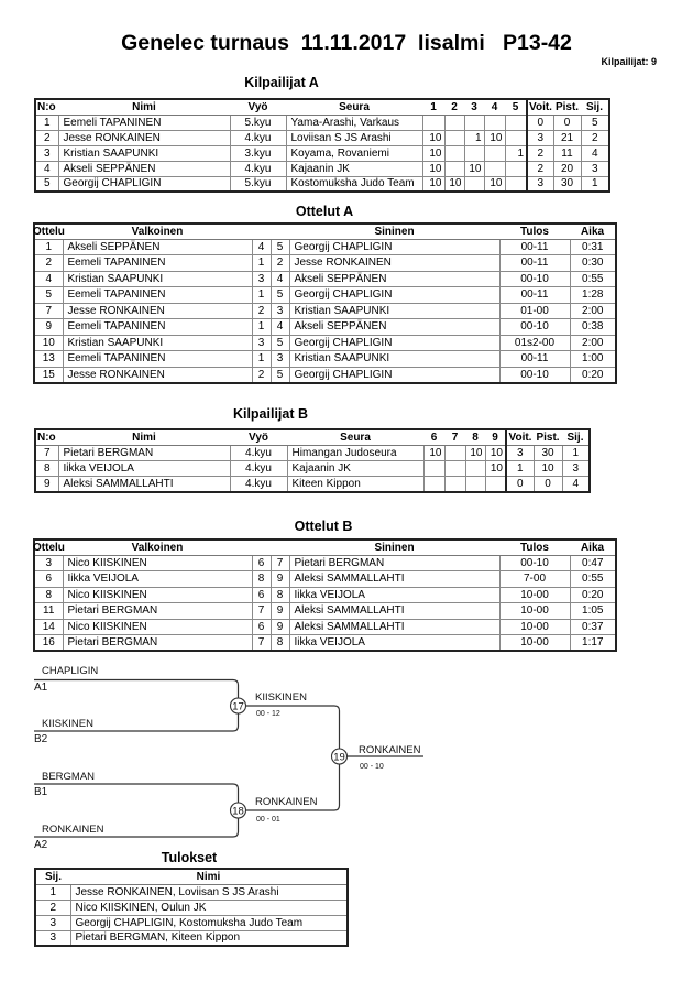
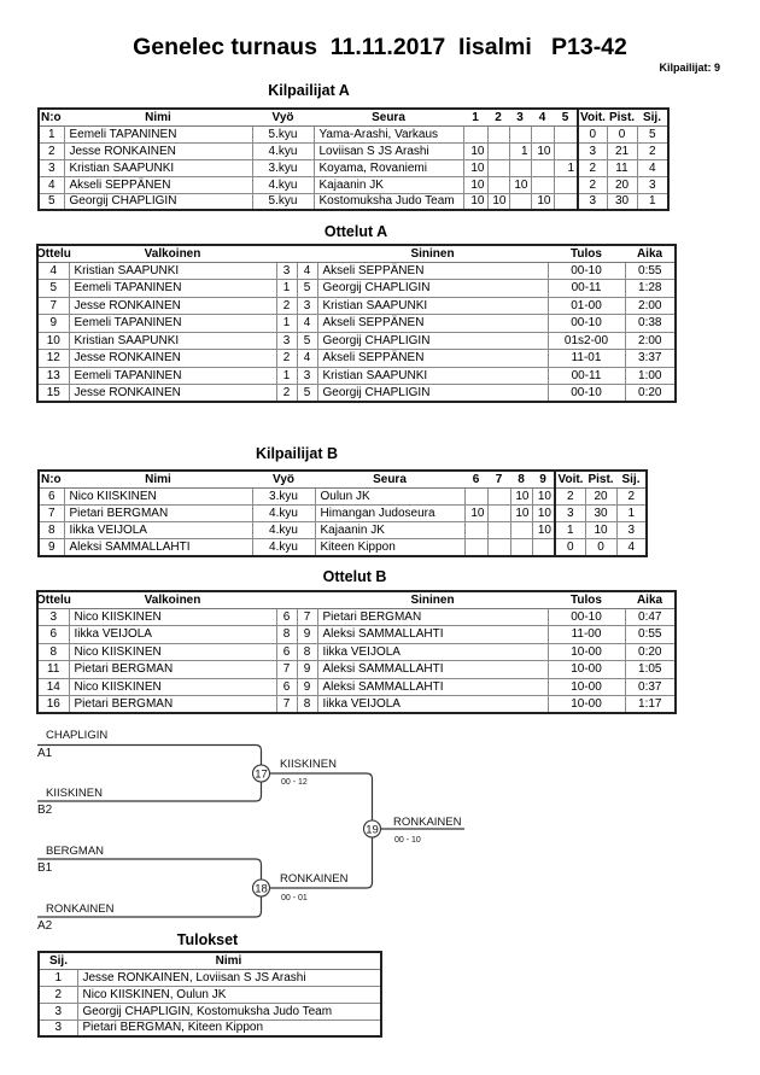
  Genelec turnaus 11.11.2017 Iisalmi P13-42
  Kilpailijat: 9
  Kilpailijat A
  N:o	Nimi	Vyö	Seura	1	2	3	4	5	Voit.	Pist.	Sij.
  1	Eemeli TAPANINEN	5.kyu	Yama-Arashi, Varkaus						0	0	5
  2	Jesse RONKAINEN	4.kyu	Loviisan S JS Arashi	10		1	10		3	21	2
  3	Kristian SAAPUNKI	3.kyu	Koyama, Rovaniemi	10				1	2	11	4
  4	Akseli SEPPÄNEN	4.kyu	Kajaanin JK	10		10			2	20	3
  5	Georgij CHAPLIGIN	5.kyu	Kostomuksha Judo Team	10	10		10		3	30	1
  Ottelut A
  Ottelu	Valkoinen			Sininen	Tulos	Aika
- 1	Akseli SEPPÄNEN	4	5	Georgij CHAPLIGIN	00-11	0:31
- 2	Eemeli TAPANINEN	1	2	Jesse RONKAINEN	00-11	0:30
  4	Kristian SAAPUNKI	3	4	Akseli SEPPÄNEN	00-10	0:55
  5	Eemeli TAPANINEN	1	5	Georgij CHAPLIGIN	00-11	1:28
  7	Jesse RONKAINEN	2	3	Kristian SAAPUNKI	01-00	2:00
  9	Eemeli TAPANINEN	1	4	Akseli SEPPÄNEN	00-10	0:38
  10	Kristian SAAPUNKI	3	5	Georgij CHAPLIGIN	01s2-00	2:00
+ 12	Jesse RONKAINEN	2	4	Akseli SEPPÄNEN	11-01	3:37
  13	Eemeli TAPANINEN	1	3	Kristian SAAPUNKI	00-11	1:00
  15	Jesse RONKAINEN	2	5	Georgij CHAPLIGIN	00-10	0:20
  Kilpailijat B
  N:o	Nimi	Vyö	Seura	6	7	8	9	Voit.	Pist.	Sij.
+ 6	Nico KIISKINEN	3.kyu	Oulun JK			10	10	2	20	2
  7	Pietari BERGMAN	4.kyu	Himangan Judoseura	10		10	10	3	30	1
  8	Iikka VEIJOLA	4.kyu	Kajaanin JK				10	1	10	3
  9	Aleksi SAMMALLAHTI	4.kyu	Kiteen Kippon					0	0	4
  Ottelut B
  Ottelu	Valkoinen			Sininen	Tulos	Aika
  3	Nico KIISKINEN	6	7	Pietari BERGMAN	00-10	0:47
- 6	Iikka VEIJOLA	8	9	Aleksi SAMMALLAHTI	7-00	0:55
+ 6	Iikka VEIJOLA	8	9	Aleksi SAMMALLAHTI	11-00	0:55
  8	Nico KIISKINEN	6	8	Iikka VEIJOLA	10-00	0:20
  11	Pietari BERGMAN	7	9	Aleksi SAMMALLAHTI	10-00	1:05
  14	Nico KIISKINEN	6	9	Aleksi SAMMALLAHTI	10-00	0:37
  16	Pietari BERGMAN	7	8	Iikka VEIJOLA	10-00	1:17
  17
  18
  19
  CHAPLIGIN
  A1
  KIISKINEN
  B2
  KIISKINEN
  BERGMAN
  B1
  RONKAINEN
  A2
  RONKAINEN
  RONKAINEN
  Tulokset
  Sij.	Nimi
  1	Jesse RONKAINEN, Loviisan S JS Arashi
  2	Nico KIISKINEN, Oulun JK
  3	Georgij CHAPLIGIN, Kostomuksha Judo Team
  3	Pietari BERGMAN, Kiteen Kippon
